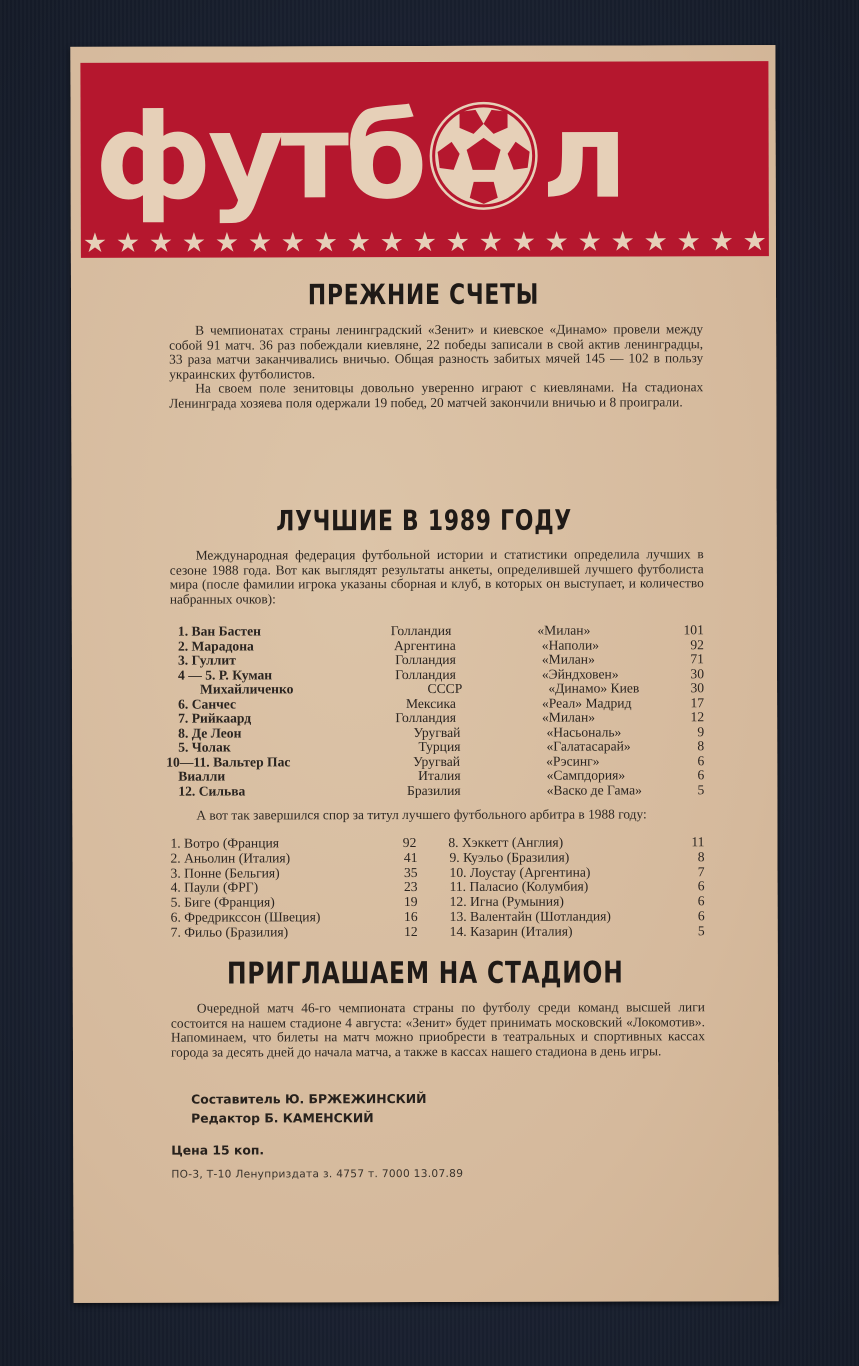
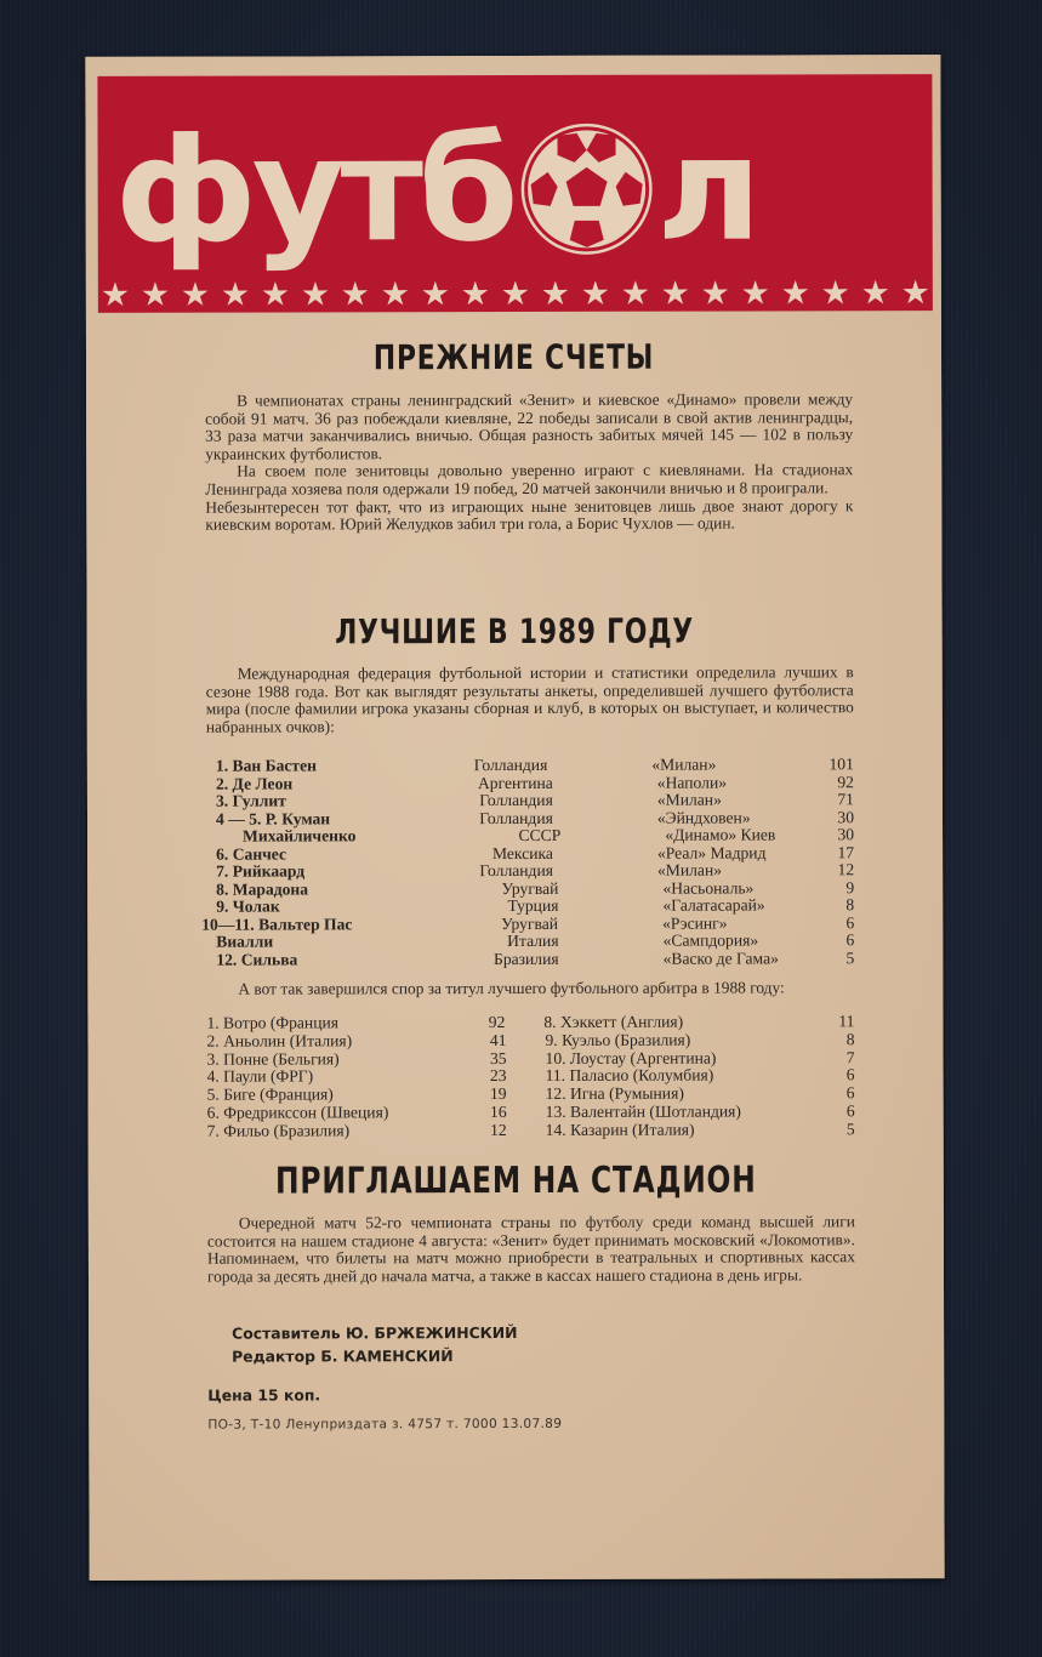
  футб
  л
  ★
  ★
  ★
  ★
  ★
  ★
  ★
  ★
  ★
  ★
  ★
  ★
  ★
  ★
  ★
  ★
  ★
  ★
  ★
  ★
  ★
  ПРЕЖНИЕ СЧЕТЫ
  В чемпионатах страны ленинградский «Зенит» и киевское «Динамо» провели между собой 91 матч. 36 раз побеждали киевляне, 22 победы записали в свой актив ленинградцы, 33 раза матчи заканчивались вничью. Общая разность забитых мячей 145 — 102 в пользу украинских футболистов.
  На своем поле зенитовцы довольно уверенно играют с киевлянами. На стадионах Ленинграда хозяева поля одержали 19 побед, 20 матчей закончили вничью и 8 проиграли.
+ Небезынтересен тот факт, что из играющих ныне зенитовцев лишь двое знают дорогу к киевским воротам. Юрий Желудков забил три гола, а Борис Чухлов — один.
  ЛУЧШИЕ В 1989 ГОДУ
  Международная федерация футбольной истории и статистики определила лучших в сезоне 1988 года. Вот как выглядят результаты анкеты, определившей лучшего футболиста мира (после фамилии игрока указаны сборная и клуб, в которых он выступает, и количество набранных очков):
  1. Ван Бастен
  Голландия
  «Милан»
  101
- 2. Марадона
+ 2. Де Леон
  Аргентина
  «Наполи»
  92
  3. Гуллит
  Голландия
  «Милан»
  71
  4 — 5. Р. Куман
  Голландия
  «Эйндховен»
  30
  Михайличенко
  СССР
  «Динамо» Киев
  30
  6. Санчес
  Мексика
  «Реал» Мадрид
  17
  7. Рийкаард
  Голландия
  «Милан»
  12
- 8. Де Леон
+ 8. Марадона
  Уругвай
  «Насьональ»
  9
- 5. Чолак
+ 9. Чолак
  Турция
  «Галатасарай»
  8
  10—11. Вальтер Пас
  Уругвай
  «Рэсинг»
  6
  Виалли
  Италия
  «Сампдория»
  6
  12. Сильва
  Бразилия
  «Васко де Гама»
  5
  А вот так завершился спор за титул лучшего футбольного арбитра в 1988 году:
  1. Вотро (Франция
  92
  8. Хэккетт (Англия)
  11
  2. Аньолин (Италия)
  41
  9. Куэльо (Бразилия)
  8
  3. Понне (Бельгия)
  35
  10. Лоустау (Аргентина)
  7
  4. Паули (ФРГ)
  23
  11. Паласио (Колумбия)
  6
  5. Биге (Франция)
  19
  12. Игна (Румыния)
  6
  6. Фредрикссон (Швеция)
  16
  13. Валентайн (Шотландия)
  6
  7. Фильо (Бразилия)
  12
  14. Казарин (Италия)
  5
  ПРИГЛАШАЕМ НА СТАДИОН
- Очередной матч 46-го чемпионата страны по футболу среди команд высшей лиги состоится на нашем стадионе 4 августа: «Зенит» будет принимать московский «Локомотив». Напоминаем, что билеты на матч можно приобрести в театральных и спортивных кассах города за десять дней до начала матча, а также в кассах нашего стадиона в день игры.
+ Очередной матч 52-го чемпионата страны по футболу среди команд высшей лиги состоится на нашем стадионе 4 августа: «Зенит» будет принимать московский «Локомотив». Напоминаем, что билеты на матч можно приобрести в театральных и спортивных кассах города за десять дней до начала матча, а также в кассах нашего стадиона в день игры.
  Составитель Ю. БРЖЕЖИНСКИЙ
  Редактор Б. КАМЕНСКИЙ
  Цена 15 коп.
  ПО-3, Т-10 Ленуприздата з. 4757 т. 7000 13.07.89
